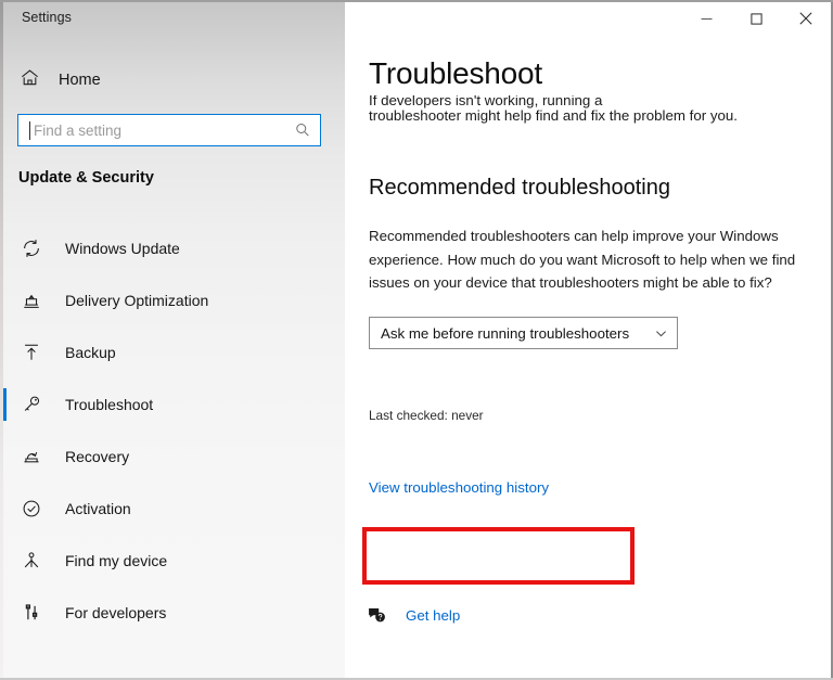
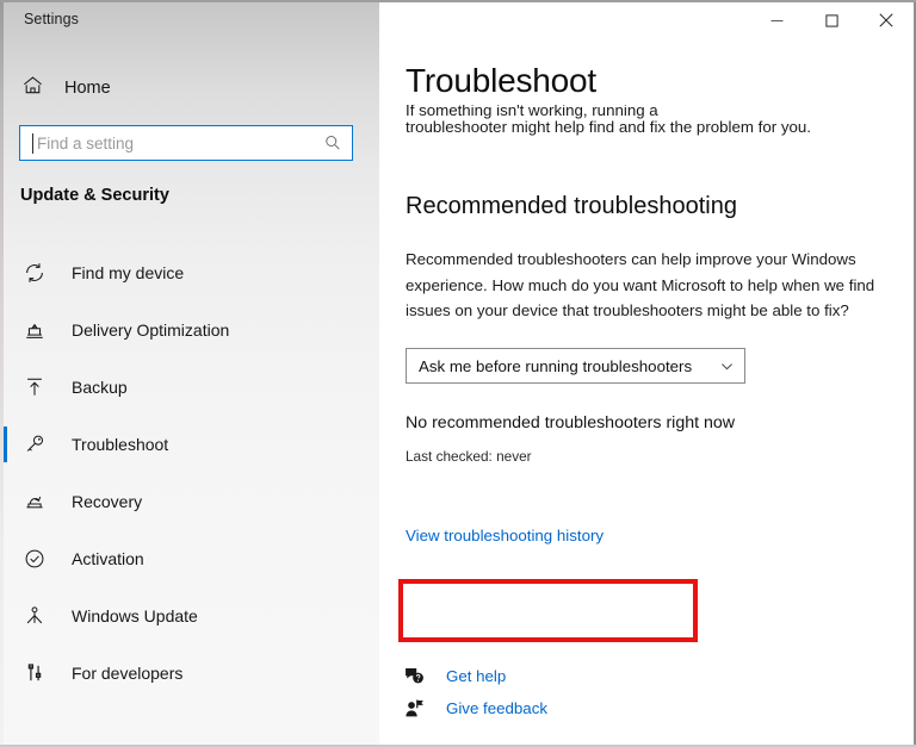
  Settings
  Home
  Find a setting
  Update & Security
- Windows Update
+ Find my device
  Delivery Optimization
  Backup
  Troubleshoot
  Recovery
  Activation
- Find my device
+ Windows Update
  For developers
- If developers isn't working, running a
+ If something isn't working, running a
  Troubleshoot
  troubleshooter might help find and fix the problem for you.
  Recommended troubleshooting
  Recommended troubleshooters can help improve your Windows experience. How much do you want Microsoft to help when we find issues on your device that troubleshooters might be able to fix?
  Ask me before running troubleshooters
+ No recommended troubleshooters right now
  Last checked: never
  View troubleshooting history
  Get help
+ Give feedback
